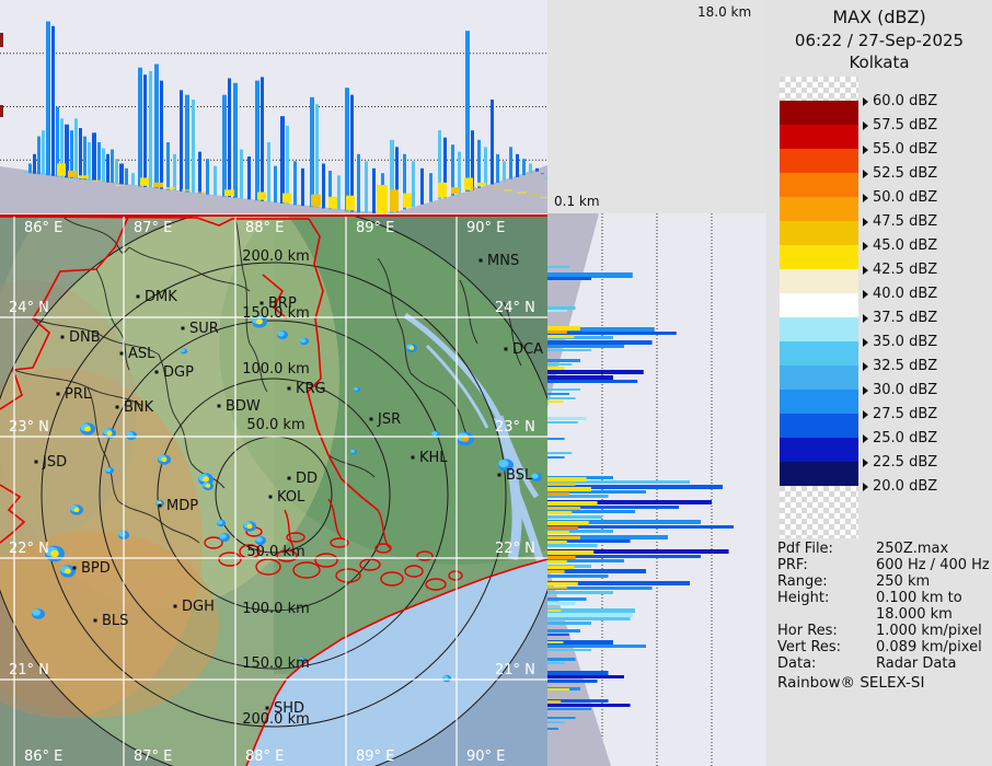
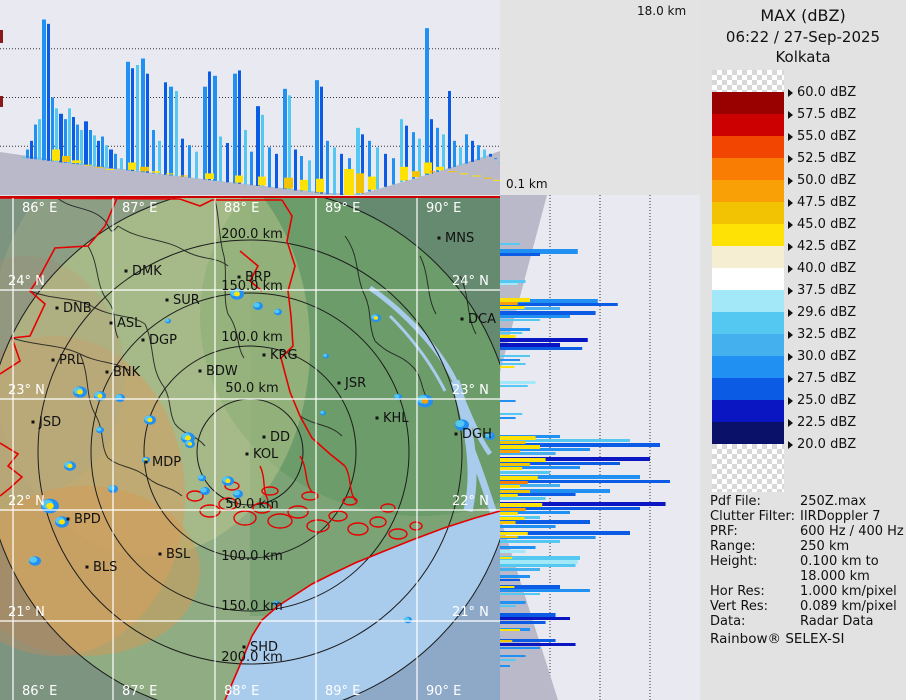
  18.0 km
  0.1 km
  200.0 km
  150.0 km
  100.0 km
  50.0 km
  50.0 km
  100.0 km
  150.0 km
  200.0 km
  86° E
  86° E
  87° E
  87° E
  88° E
  88° E
  89° E
  89° E
  90° E
  90° E
  24° N
  24° N
  23° N
  23° N
  22° N
  22° N
  21° N
  21° N
  DMK
  BRP
  MNS
  SUR
  DNB
  ASL
  DGP
  DCA
  PRL
  BNK
  BDW
  KRG
  JSR
  JSD
  KHL
- BSL
+ DGH
  DD
  KOL
  MDP
  BPD
  BLS
- DGH
+ BSL
  SHD
  MAX (dBZ)
  06:22 / 27-Sep-2025
  Kolkata
  60.0 dBZ
  57.5 dBZ
  55.0 dBZ
  52.5 dBZ
  50.0 dBZ
  47.5 dBZ
  45.0 dBZ
  42.5 dBZ
  40.0 dBZ
  37.5 dBZ
- 35.0 dBZ
+ 29.6 dBZ
  32.5 dBZ
  30.0 dBZ
  27.5 dBZ
  25.0 dBZ
  22.5 dBZ
  20.0 dBZ
  Pdf File:
  250Z.max
+ Clutter Filter:
+ IIRDoppler 7
  PRF:
  600 Hz / 400 Hz
  Range:
  250 km
  Height:
  0.100 km to
  18.000 km
  Hor Res:
  1.000 km/pixel
  Vert Res:
  0.089 km/pixel
  Data:
  Radar Data
  Rainbow® SELEX-SI
